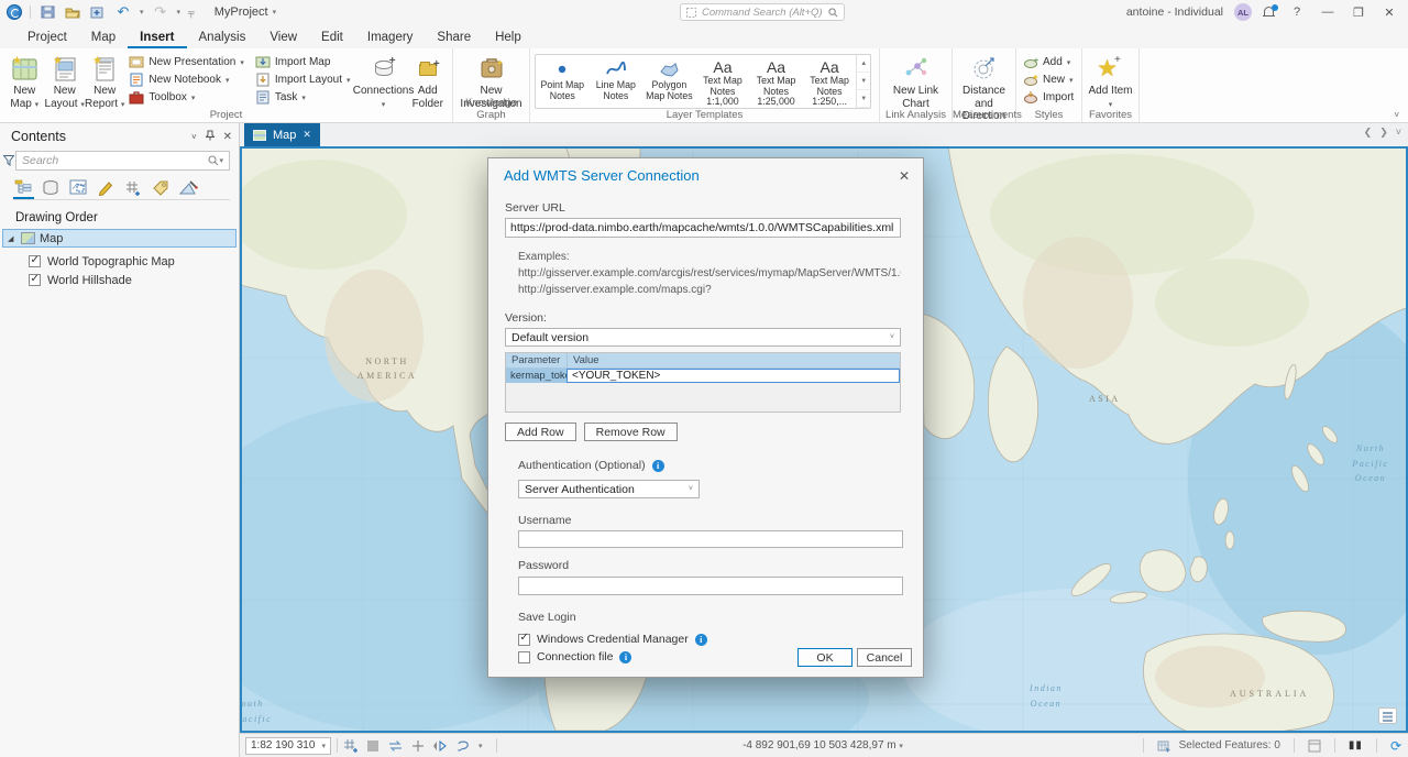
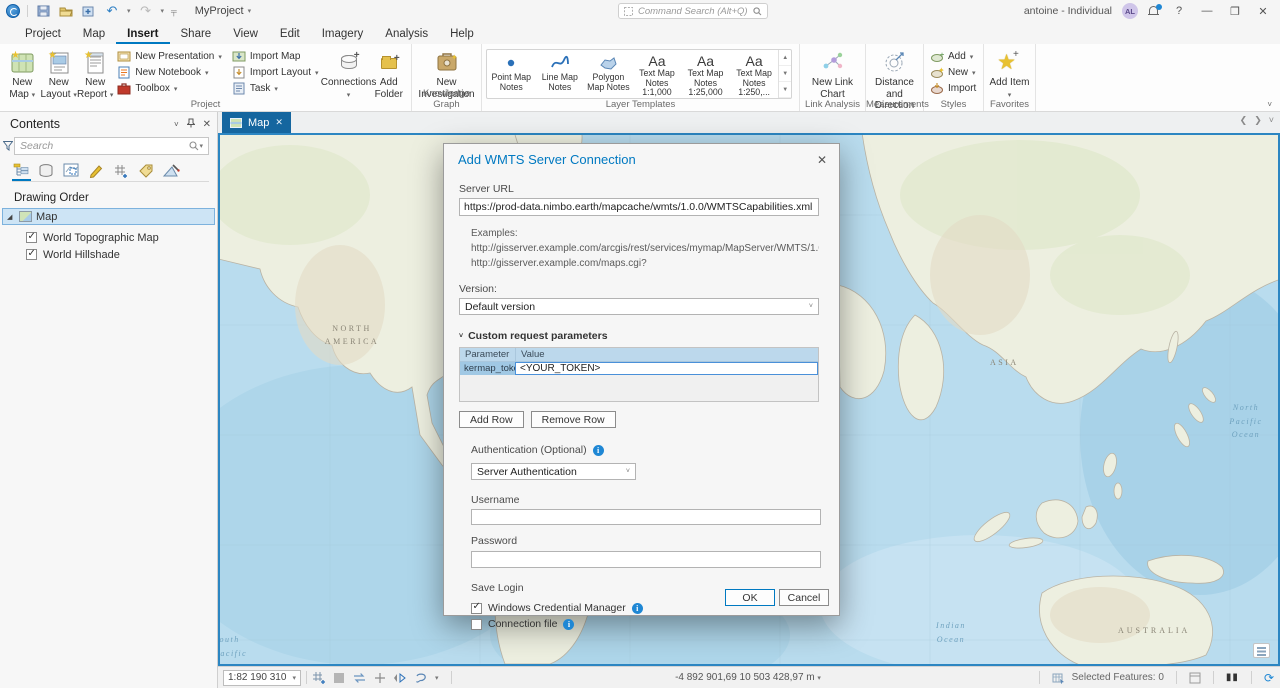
  ↶
  ↷
  ╤
  MyProject
  Command Search (Alt+Q)
  antoine - Individual
  AL
  ?
  —
  ❐
  ✕
  Project
  Map
  Insert
- Analysis
+ Share
  View
  Edit
  Imagery
- Share
+ Analysis
  Help
  ★
  New Map
  ★
  New Layout
  ★
  New Report
  New Presentation
  New Notebook
  Toolbox
  Import Map
  Import Layout
  Task
  +
  Connections
  +
  Add Folder
  Project
  ✦
  New Investigation
  Knowledge Graph
  Point Map Notes
  Line Map Notes
  Polygon Map Notes
  Aa
  Text Map Notes 1:1,000
  Aa
  Text Map Notes 1:25,000
  Aa
  Text Map Notes 1:250,...
  Layer Templates
  New Link Chart
  Link Analysis
  Distance and Direction
  Measurement
  ＋
  Add
  ✦
  New
  Import
  Styles
  ★
  +
  Add Item
  Favorites
  ˅
  Contents
  ˅
  ✕
  Search
  Drawing Order
  Map
  World Topographic Map
  World Hillshade
  Map
  ✕
  ❮
  ❯
  ˅
  NORTH AMERICA
  ASIA
  AUSTRALIA
  North Pacific Ocean
  Indian Ocean
  outh acific
  1:82 190 310
  -4 892 901,69 10 503 428,97 m
  Selected Features: 0
  ▮▮
  ⟳
  Add WMTS Server Connection
  ✕
  Server URL
  https://prod-data.nimbo.earth/mapcache/wmts/1.0.0/WMTSCapabilities.xml
  Examples:
  http://gisserver.example.com/arcgis/rest/services/mymap/MapServer/WMTS/1.
  http://gisserver.example.com/maps.cgi?
  Version:
  Default version
+ Custom request parameters
  Parameter
  Value
  kermap_tok
  <YOUR_TOKEN>
  Add Row
  Remove Row
  Authentication (Optional)
  i
  Server Authentication
  Username
  Password
  Save Login
  Windows Credential Manager
  i
  Connection file
  i
  OK
  Cancel
